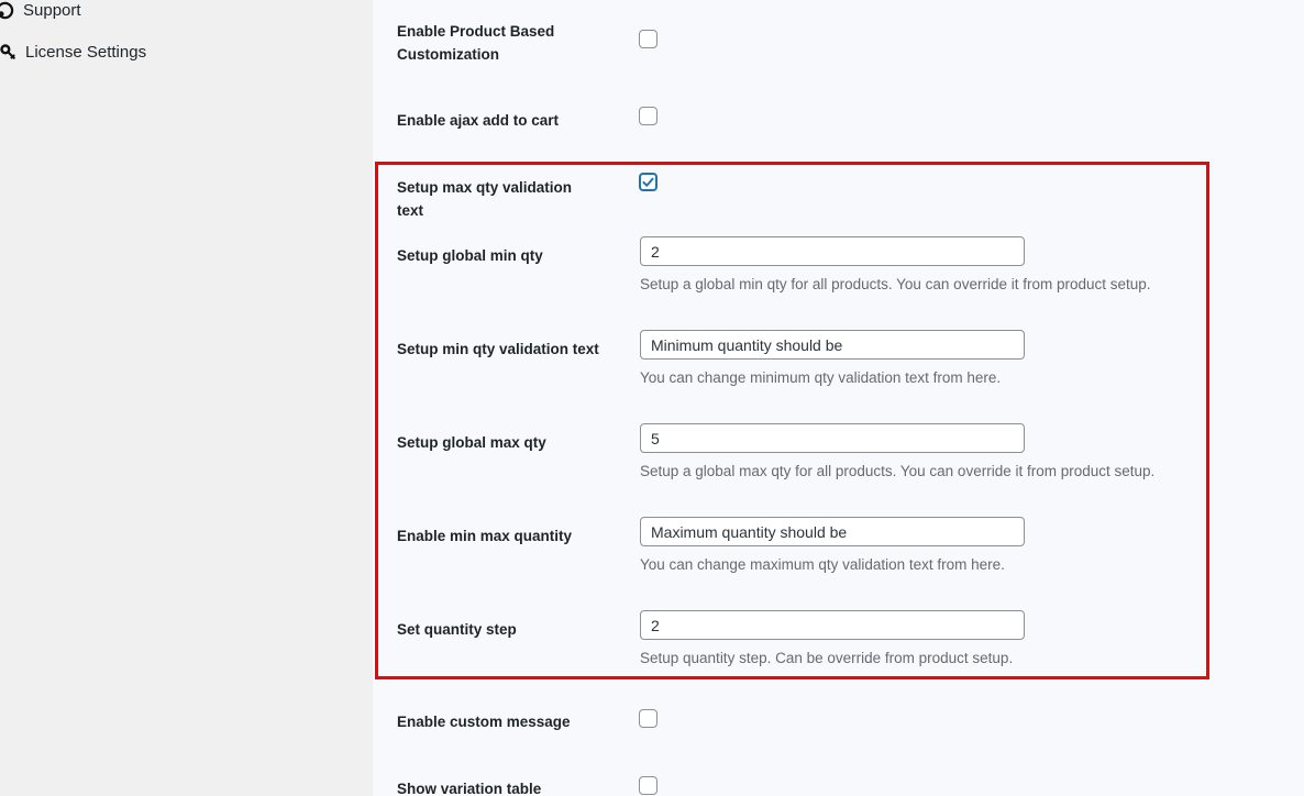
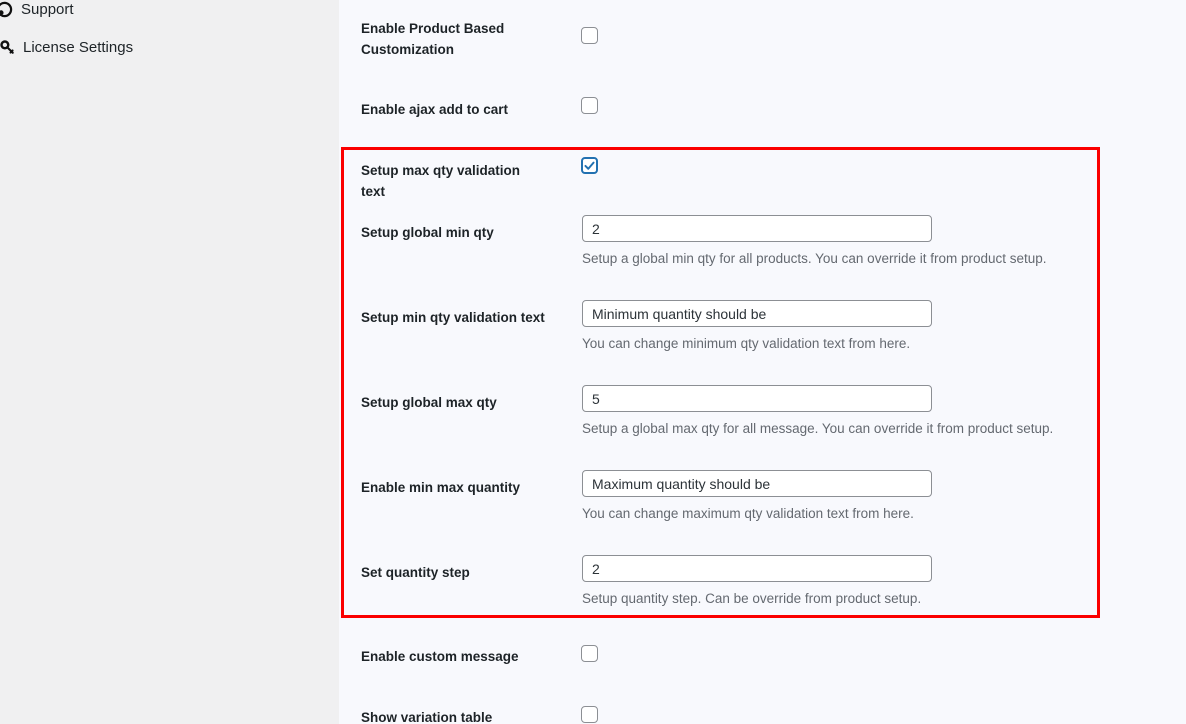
  Support
  License Settings
  Enable Product Based Customization
  Enable ajax add to cart
  Setup max qty validation text
  Setup global min qty
  2
  Setup a global min qty for all products. You can override it from product setup.
  Setup min qty validation text
  Minimum quantity should be
  You can change minimum qty validation text from here.
  Setup global max qty
  5
- Setup a global max qty for all products. You can override it from product setup.
+ Setup a global max qty for all message. You can override it from product setup.
  Enable min max quantity
  Maximum quantity should be
  You can change maximum qty validation text from here.
  Set quantity step
  2
  Setup quantity step. Can be override from product setup.
  Enable custom message
  Show variation table
